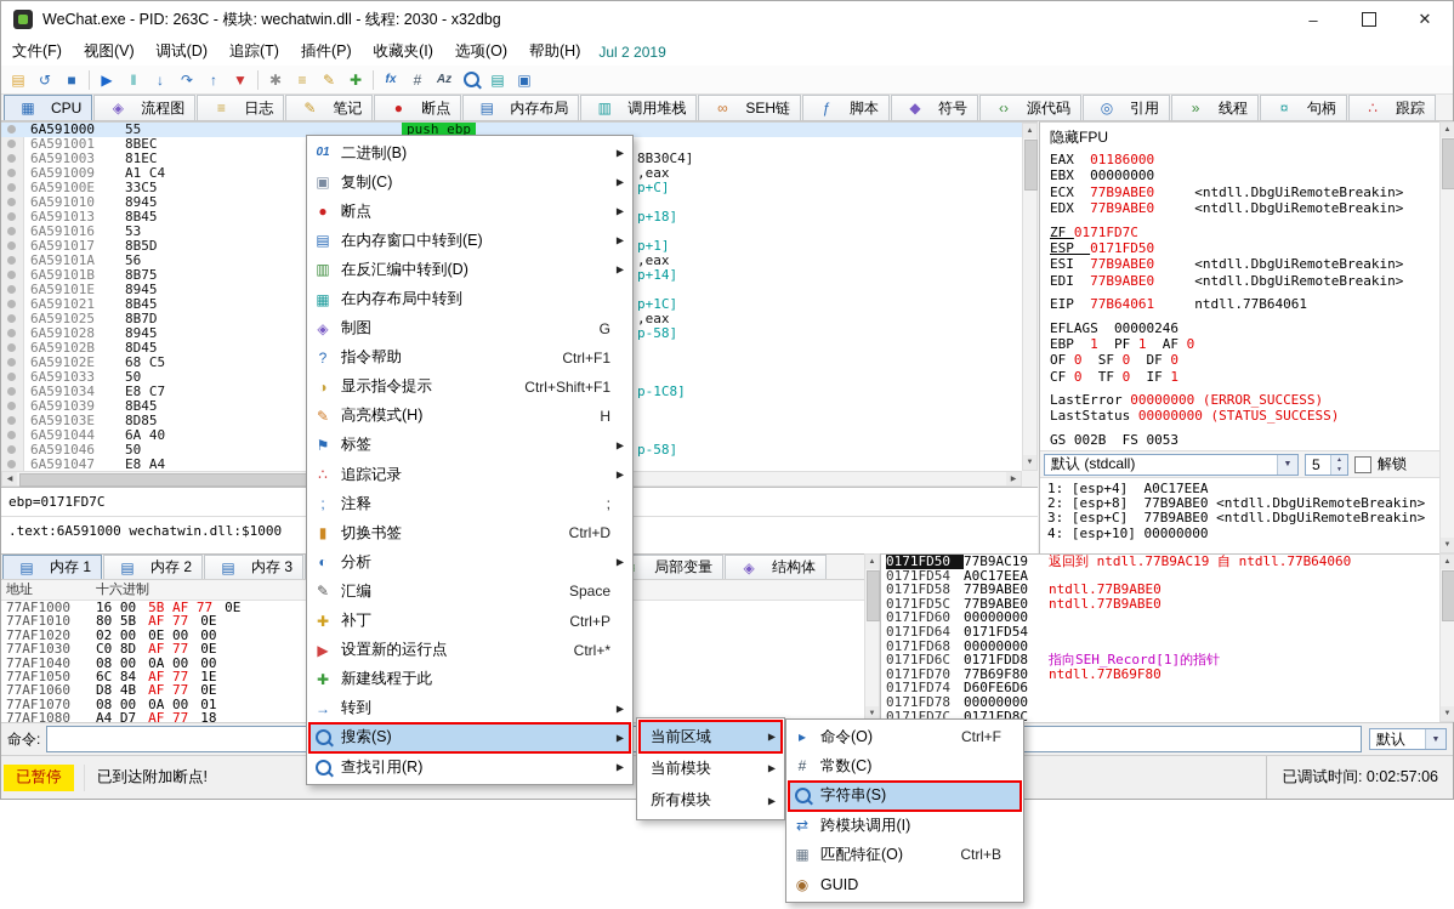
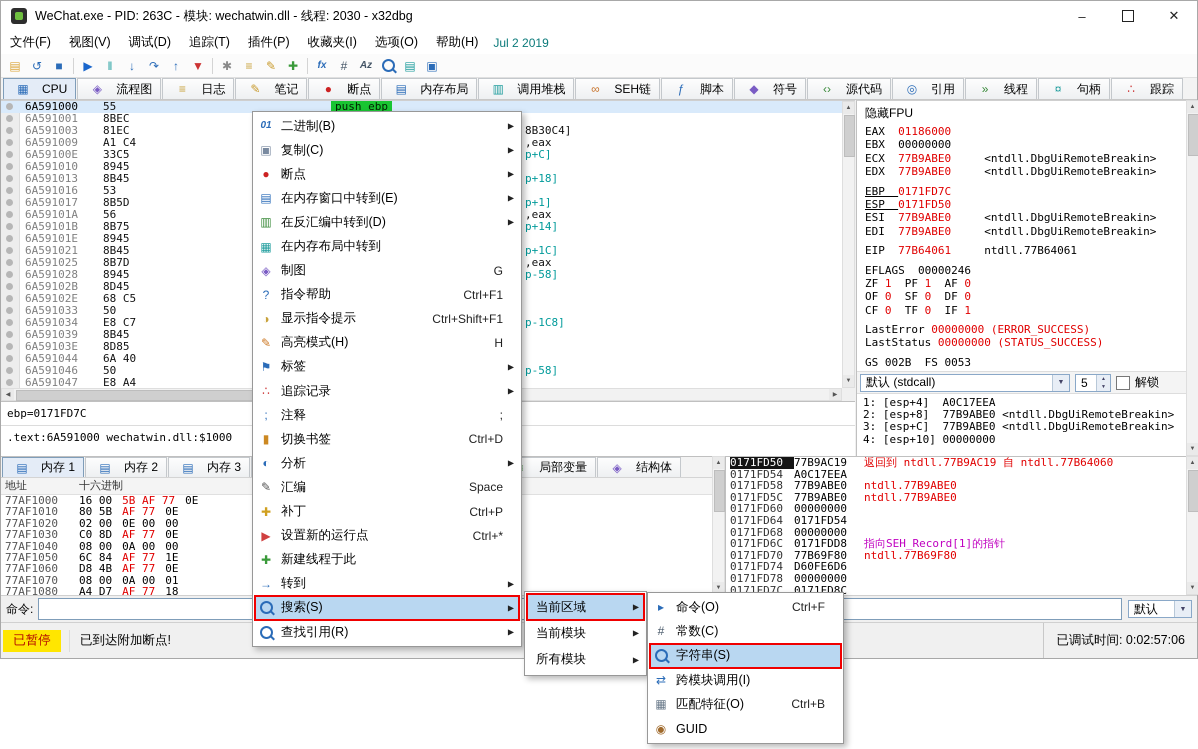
  WeChat.exe - PID: 263C - 模块: wechatwin.dll - 线程: 2030 - x32dbg
  –
  ✕
  文件(F)
  视图(V)
  调试(D)
  追踪(T)
  插件(P)
  收藏夹(I)
  选项(O)
  帮助(H)
  Jul 2 2019
  ▤
  ↺
  ■
  ▶
  ‖
  ↓
  ↷
  ↑
  ▼
  ✱
  ≡
  ✎
  ✚
  fx
  #
  Az
  ▤
  ▣
  ▦
  CPU
  ◈
  流程图
  ≡
  日志
  ✎
  笔记
  ●
  断点
  ▤
  内存布局
  ▥
  调用堆栈
  ∞
  SEH链
  ƒ
  脚本
  ◆
  符号
  ‹›
  源代码
  ◎
  引用
  »
  线程
  ¤
  句柄
  ∴
  跟踪
  6A591000
  55
  push ebp
  6A591001
  8BEC
  6A591003
  81EC
  8B30C4]
  6A591009
  A1 C4
  ,eax
  6A59100E
  33C5
  p+C]
  6A591010
  8945
  6A591013
  8B45
  p+18]
  6A591016
  53
  6A591017
  8B5D
  p+1]
  6A59101A
  56
  ,eax
  6A59101B
  8B75
  p+14]
  6A59101E
  8945
  6A591021
  8B45
  p+1C]
  6A591025
  8B7D
  ,eax
  6A591028
  8945
  p-58]
  6A59102B
  8D45
  6A59102E
  68 C5
  6A591033
  50
  6A591034
  E8 C7
  p-1C8]
  6A591039
  8B45
  6A59103E
  8D85
  6A591044
  6A 40
  6A591046
  50
  p-58]
  6A591047
  E8 A4
  隐藏FPU
  EAX 01186000
  EBX 00000000
  ECX 77B9ABE0 <ntdll.DbgUiRemoteBreakin>
  EDX 77B9ABE0 <ntdll.DbgUiRemoteBreakin>
- ZF 0171FD7C
+ EBP 0171FD7C
  ESP 0171FD50
  ESI 77B9ABE0 <ntdll.DbgUiRemoteBreakin>
  EDI 77B9ABE0 <ntdll.DbgUiRemoteBreakin>
  EIP 77B64061 ntdll.77B64061
  EFLAGS 00000246
- EBP 1 PF 1 AF 0
+ ZF 1 PF 1 AF 0
  OF 0 SF 0 DF 0
  CF 0 TF 0 IF 1
  LastError 00000000 (ERROR_SUCCESS)
  LastStatus 00000000 (STATUS_SUCCESS)
  GS 002B FS 0053
  默认 (stdcall)
  5
  解锁
  1: [esp+4] A0C17EEA
  2: [esp+8] 77B9ABE0 <ntdll.DbgUiRemoteBreakin>
  3: [esp+C] 77B9ABE0 <ntdll.DbgUiRemoteBreakin>
  4: [esp+10] 00000000
  ebp=0171FD7C
  .text:6A591000 wechatwin.dll:$1000
  ▤
  内存 1
  ▤
  内存 2
  ▤
  内存 3
  局部变量
  ◈
  结构体
  地址
  十六进制
  77AF1000
  16 00
  5B AF 77
  0E
  77AF1010
  80 5B
  AF 77
  0E
  77AF1020
  02 00
  0E 00
  00
  77AF1030
  C0 8D
  AF 77
  0E
  77AF1040
  08 00
  0A 00
  00
  77AF1050
  6C 84
  AF 77
  1E
  77AF1060
  D8 4B
  AF 77
  0E
  77AF1070
  08 00
  0A 00
  01
  77AF1080
  A4 D7
  AF 77
  18
  0171FD50
  77B9AC19
  返回到 ntdll.77B9AC19 自 ntdll.77B64060
  0171FD54
  A0C17EEA
  0171FD58
  77B9ABE0
  ntdll.77B9ABE0
  0171FD5C
  77B9ABE0
  ntdll.77B9ABE0
  0171FD60
  00000000
  0171FD64
  0171FD54
  0171FD68
  00000000
  0171FD6C
  0171FDD8
  指向SEH_Record[1]的指针
  0171FD70
  77B69F80
  ntdll.77B69F80
  0171FD74
  D60FE6D6
  0171FD78
  00000000
  0171FD7C
  0171FD8C
  命令:
  默认
  已暂停
  已到达附加断点!
  已调试时间: 0:02:57:06
  01
  二进制(B)
  ▶
  ▣
  复制(C)
  ▶
  ●
  断点
  ▶
  ▤
  在内存窗口中转到(E)
  ▶
  ▥
  在反汇编中转到(D)
  ▶
  ▦
  在内存布局中转到
  ◈
  制图
  G
  ?
  指令帮助
  Ctrl+F1
  ◑
  显示指令提示
  Ctrl+Shift+F1
  ✎
  高亮模式(H)
  H
  ⚑
  标签
  ▶
  ∴
  追踪记录
  ▶
  ;
  注释
  ;
  ▮
  切换书签
  Ctrl+D
  ◐
  分析
  ▶
  ✎
  汇编
  Space
  ✚
  补丁
  Ctrl+P
  ▶
  设置新的运行点
  Ctrl+*
  ✚
  新建线程于此
  →
  转到
  ▶
  搜索(S)
  ▶
  查找引用(R)
  ▶
  当前区域
  ▶
  当前模块
  ▶
  所有模块
  ▶
  ▸
  命令(O)
  Ctrl+F
  #
  常数(C)
  字符串(S)
  ⇄
  跨模块调用(I)
  ▦
  匹配特征(O)
  Ctrl+B
  ◉
  GUID
